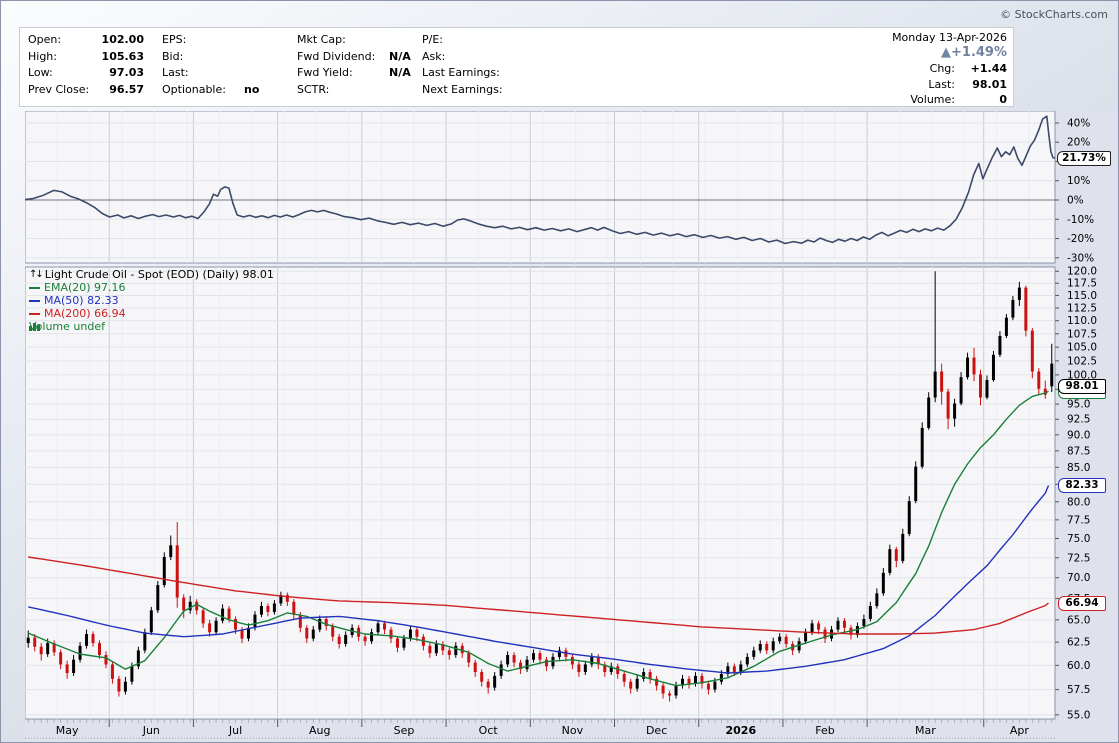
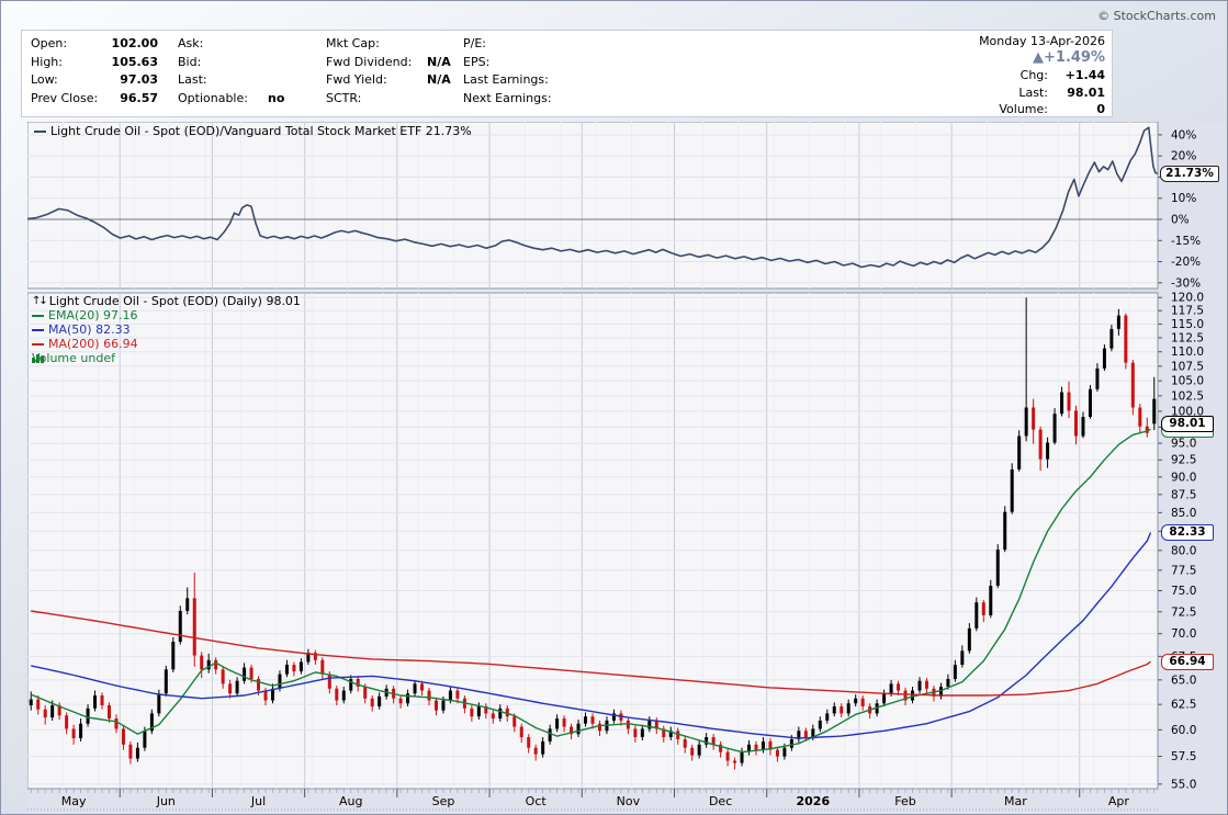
  © StockCharts.com
  Open:
  102.00
  High:
  105.63
  Low:
  97.03
  Prev Close:
  96.57
- EPS:
+ Ask:
  Bid:
  Last:
  Optionable:
  no
  Mkt Cap:
  Fwd Dividend:
  N/A
  Fwd Yield:
  N/A
  SCTR:
  P/E:
- Ask:
+ EPS:
  Last Earnings:
  Next Earnings:
  Monday 13-Apr-2026
  ▲+1.49%
  Chg:
  +1.44
  Last:
  98.01
  Volume:
  0
  40%
  20%
  10%
  0%
- -10%
+ -15%
  -20%
  -30%
  55.0
  57.5
  60.0
  62.5
  65.0
  70.0
  72.5
  75.0
  77.5
  80.0
  85.0
  87.5
  90.0
  92.5
  95.0
  100.0
  102.5
  105.0
  107.5
  110.0
  112.5
  115.0
  117.5
  120.0
  May
  Jun
  Jul
  Aug
  Sep
  Oct
  Nov
  Dec
  2026
  Feb
  Mar
  Apr
+ Light Crude Oil - Spot (EOD)/Vanguard Total Stock Market ETF 21.73%
  ↑↓
  Light Crude Oil - Spot (EOD) (Daily) 98.01
  EMA(20) 97.16
  MA(50) 82.33
  MA(200) 66.94
  Vlume undef
  21.73%
  98.01
  82.33
  66.94
